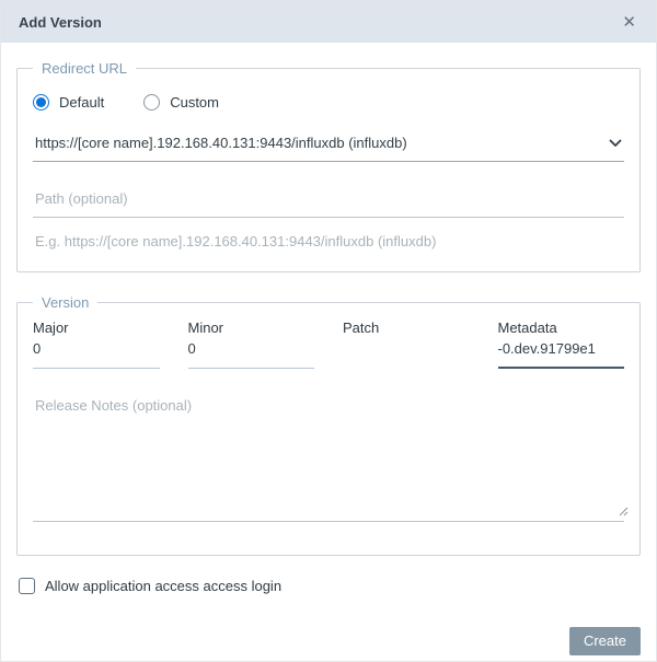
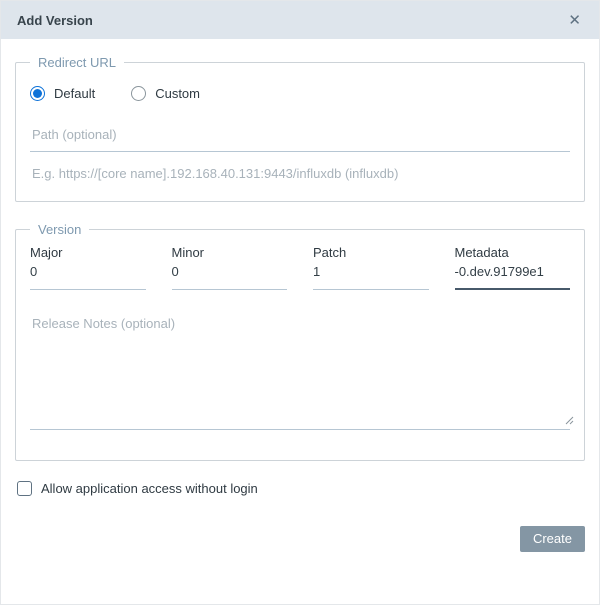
  Add Version
  ✕
  Redirect URL
  Default
  Custom
- https://[core name].192.168.40.131:9443/influxdb (influxdb)
  Path (optional)
  E.g. https://[core name].192.168.40.131:9443/influxdb (influxdb)
  Version
  Major
  0
  Minor
  0
  Patch
+ 1
  Metadata
  -0.dev.91799e1
  Release Notes (optional)
- Allow application access access login
+ Allow application access without login
  Create
